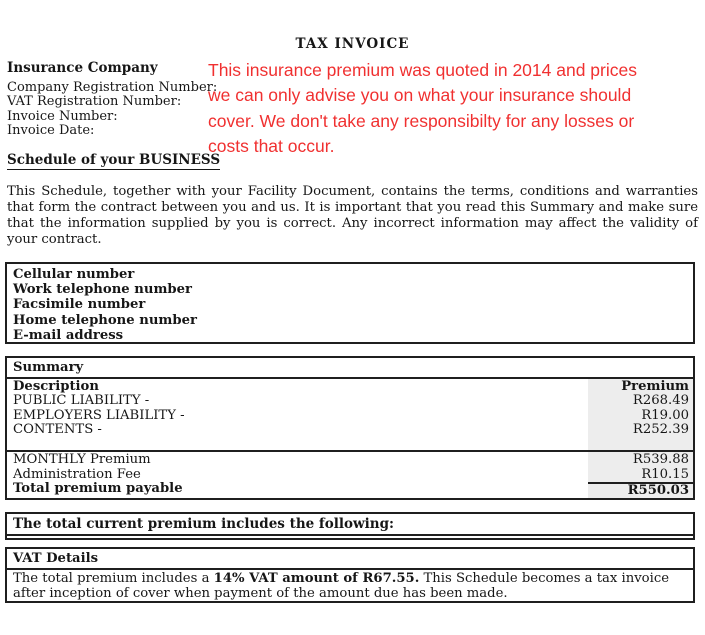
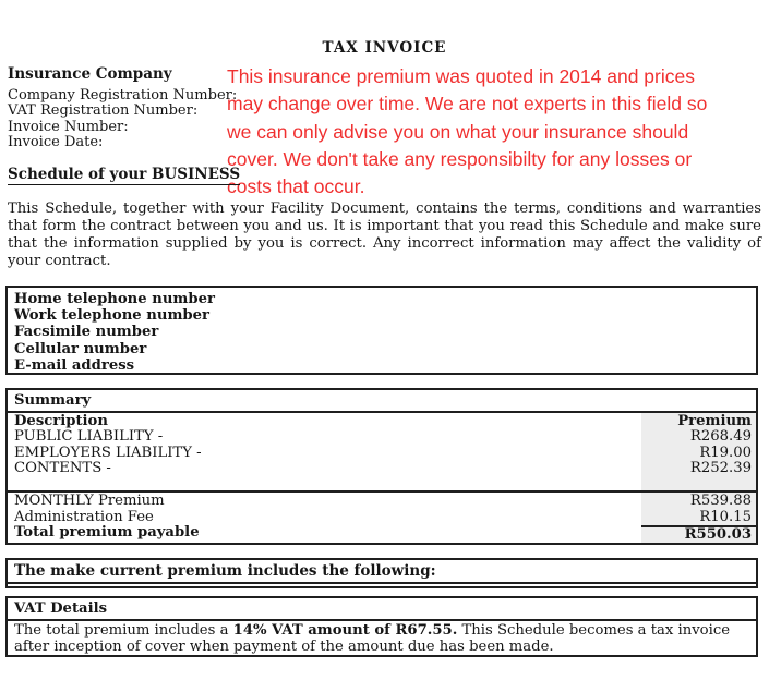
  TAX INVOICE
  Insurance Company
  Company Registration Number:
  VAT Registration Number:
  Invoice Number:
  Invoice Date:
  This insurance premium was quoted in 2014 and prices
+ may change over time. We are not experts in this field so
  we can only advise you on what your insurance should
  cover. We don't take any responsibilty for any losses or
  costs that occur.
  Schedule of your BUSINESS
- This Schedule, together with your Facility Document, contains the terms, conditions and warranties that form the contract between you and us. It is important that you read this Summary and make sure that the information supplied by you is correct. Any incorrect information may affect the validity of your contract.
+ This Schedule, together with your Facility Document, contains the terms, conditions and warranties that form the contract between you and us. It is important that you read this Schedule and make sure that the information supplied by you is correct. Any incorrect information may affect the validity of your contract.
- Cellular number
+ Home telephone number
  Work telephone number
  Facsimile number
- Home telephone number
+ Cellular number
  E-mail address
  Summary
  Description
  Premium
  PUBLIC LIABILITY -
  R268.49
  EMPLOYERS LIABILITY -
  R19.00
  CONTENTS -
  R252.39
  MONTHLY Premium
  R539.88
  Administration Fee
  R10.15
  Total premium payable
  R550.03
- The total current premium includes the following:
+ The make current premium includes the following:
  VAT Details
  The total premium includes a 14% VAT amount of R67.55. This Schedule becomes a tax invoice after inception of cover when payment of the amount due has been made.
